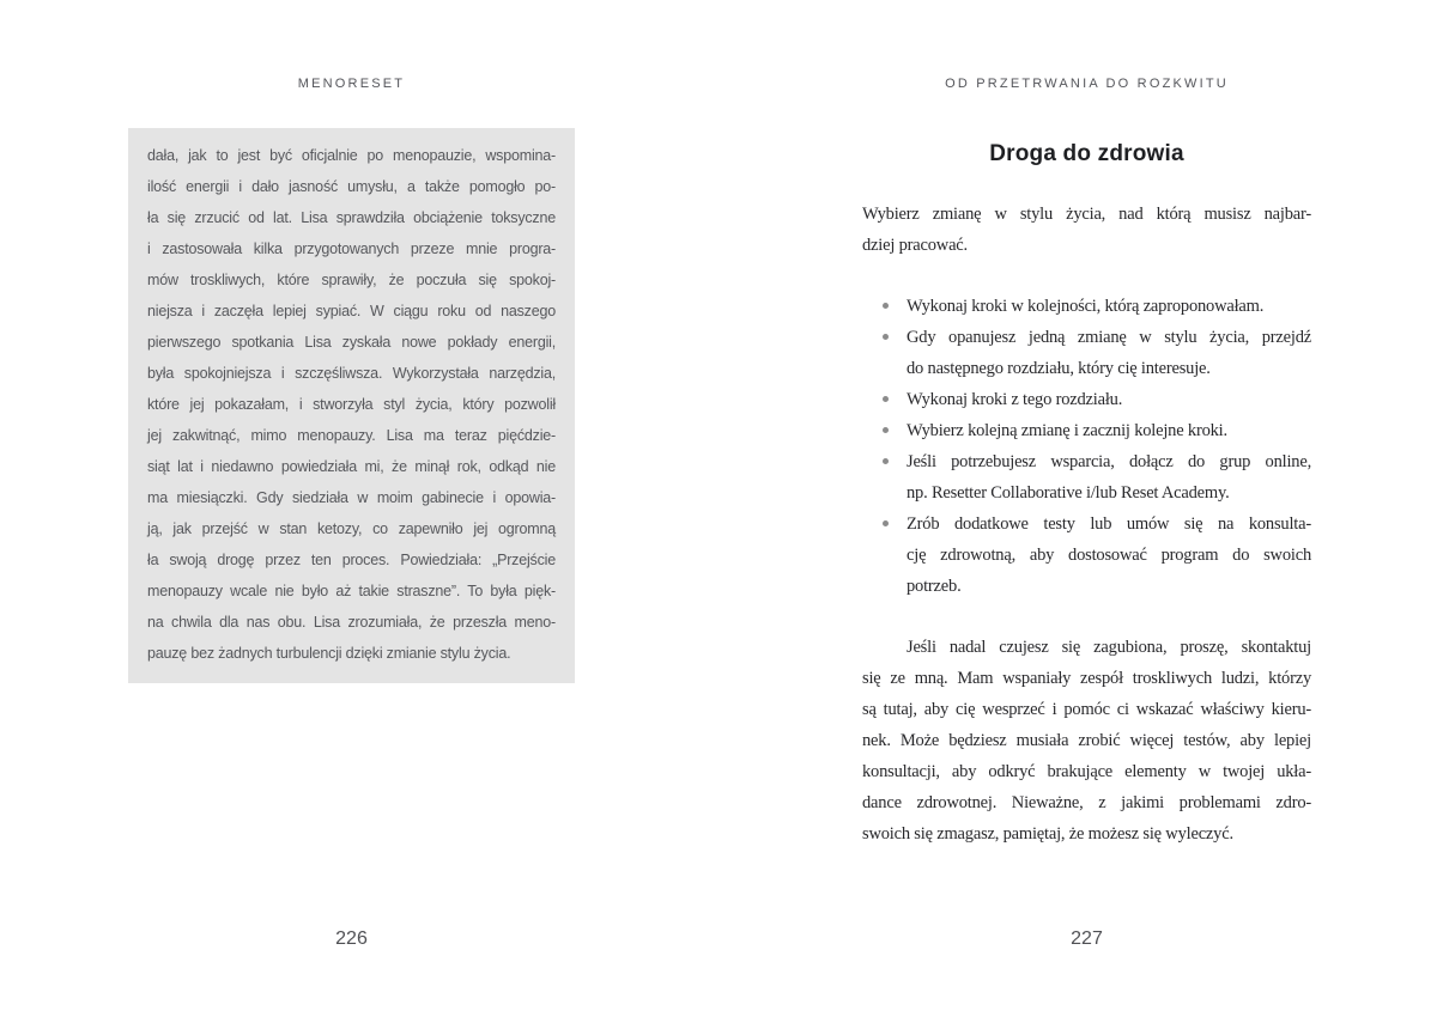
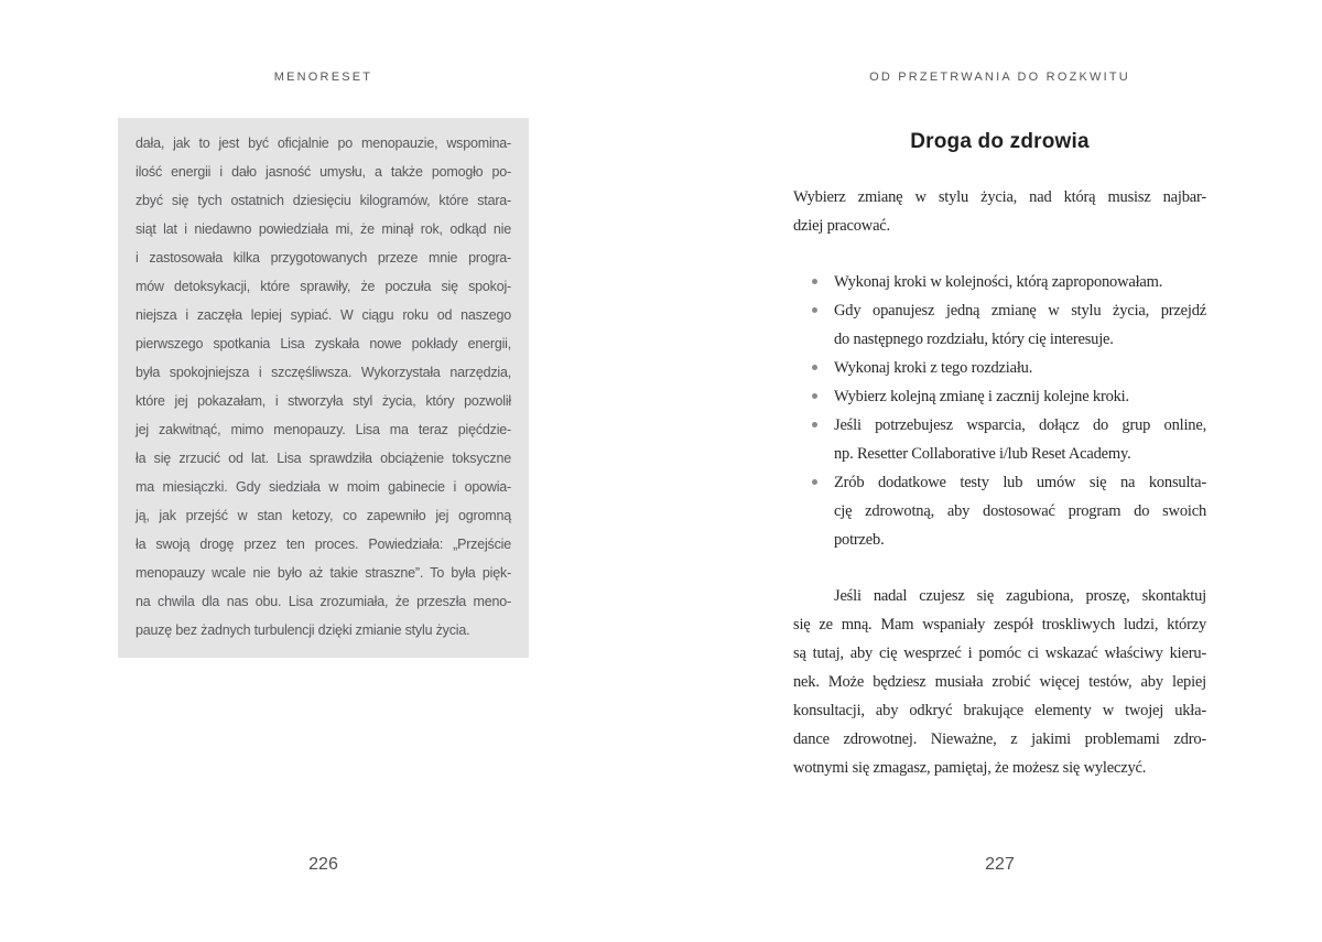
  MENORESET
  dała, jak to jest być oficjalnie po menopauzie, wspomina-
  ilość energii i dało jasność umysłu, a także pomogło po-
+ zbyć się tych ostatnich dziesięciu kilogramów, które stara-
- ła się zrzucić od lat. Lisa sprawdziła obciążenie toksyczne
+ siąt lat i niedawno powiedziała mi, że minął rok, odkąd nie
  i zastosowała kilka przygotowanych przeze mnie progra-
- mów troskliwych, które sprawiły, że poczuła się spokoj-
+ mów detoksykacji, które sprawiły, że poczuła się spokoj-
  niejsza i zaczęła lepiej sypiać. W ciągu roku od naszego
  pierwszego spotkania Lisa zyskała nowe pokłady energii,
  była spokojniejsza i szczęśliwsza. Wykorzystała narzędzia,
  które jej pokazałam, i stworzyła styl życia, który pozwolił
  jej zakwitnąć, mimo menopauzy. Lisa ma teraz pięćdzie-
- siąt lat i niedawno powiedziała mi, że minął rok, odkąd nie
+ ła się zrzucić od lat. Lisa sprawdziła obciążenie toksyczne
  ma miesiączki. Gdy siedziała w moim gabinecie i opowia-
  ją, jak przejść w stan ketozy, co zapewniło jej ogromną
  ła swoją drogę przez ten proces. Powiedziała: „Przejście
  menopauzy wcale nie było aż takie straszne”. To była pięk-
  na chwila dla nas obu. Lisa zrozumiała, że przeszła meno-
  pauzę bez żadnych turbulencji dzięki zmianie stylu życia.
  226
  OD PRZETRWANIA DO ROZKWITU
  Droga do zdrowia
  Wybierz zmianę w stylu życia, nad którą musisz najbar-
  dziej pracować.
  Wykonaj kroki w kolejności, którą zaproponowałam.
  Gdy opanujesz jedną zmianę w stylu życia, przejdź
  do następnego rozdziału, który cię interesuje.
  Wykonaj kroki z tego rozdziału.
  Wybierz kolejną zmianę i zacznij kolejne kroki.
  Jeśli potrzebujesz wsparcia, dołącz do grup online,
  np. Resetter Collaborative i/lub Reset Academy.
  Zrób dodatkowe testy lub umów się na konsulta-
  cję zdrowotną, aby dostosować program do swoich
  potrzeb.
  Jeśli nadal czujesz się zagubiona, proszę, skontaktuj
  się ze mną. Mam wspaniały zespół troskliwych ludzi, którzy
  są tutaj, aby cię wesprzeć i pomóc ci wskazać właściwy kieru-
  nek. Może będziesz musiała zrobić więcej testów, aby lepiej
  konsultacji, aby odkryć brakujące elementy w twojej ukła-
  dance zdrowotnej. Nieważne, z jakimi problemami zdro-
- swoich się zmagasz, pamiętaj, że możesz się wyleczyć.
+ wotnymi się zmagasz, pamiętaj, że możesz się wyleczyć.
  227
